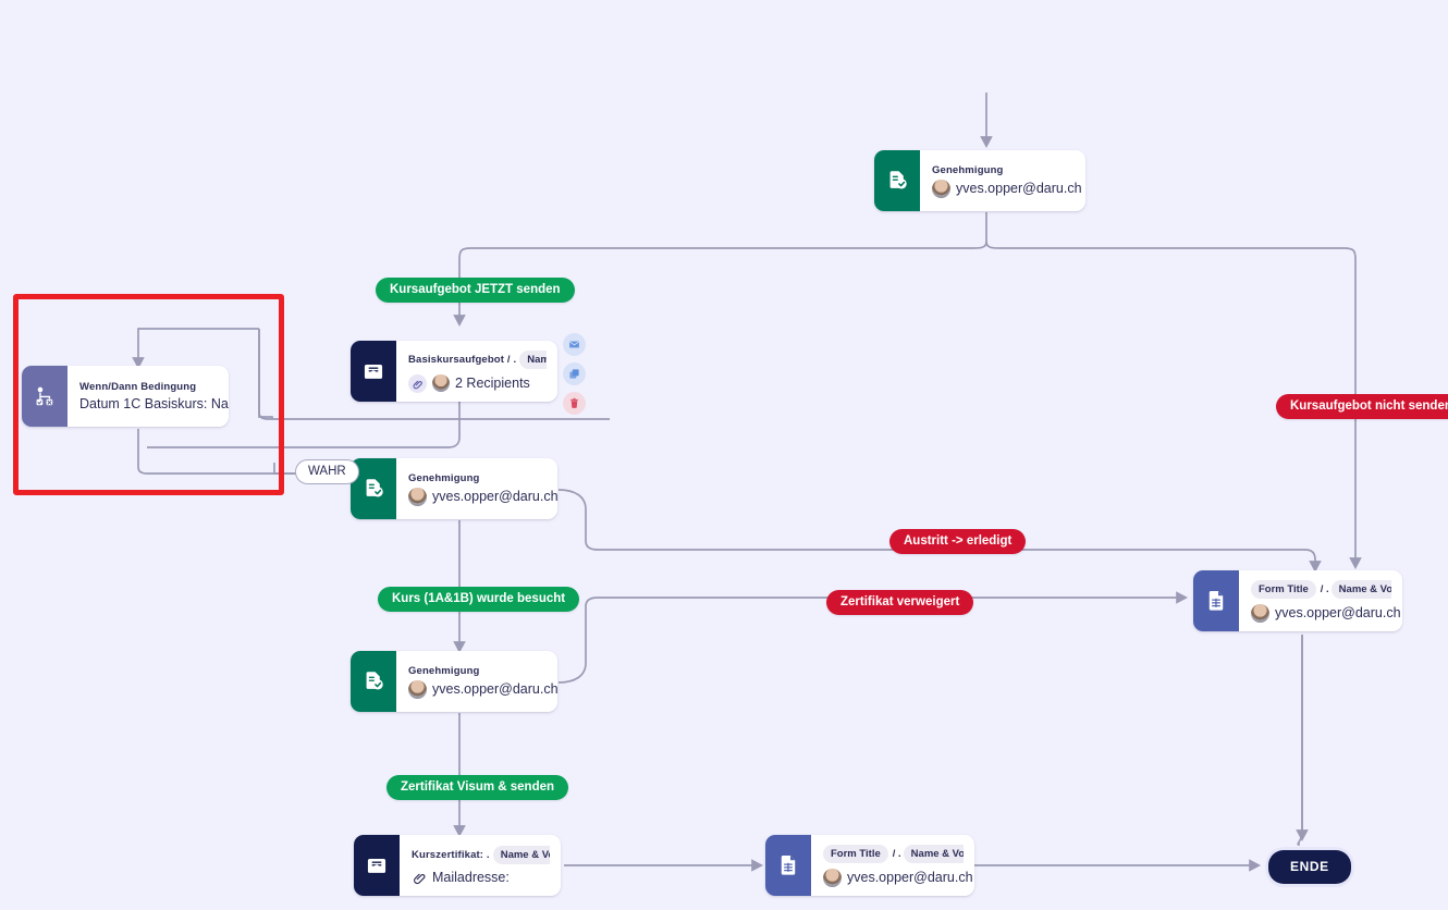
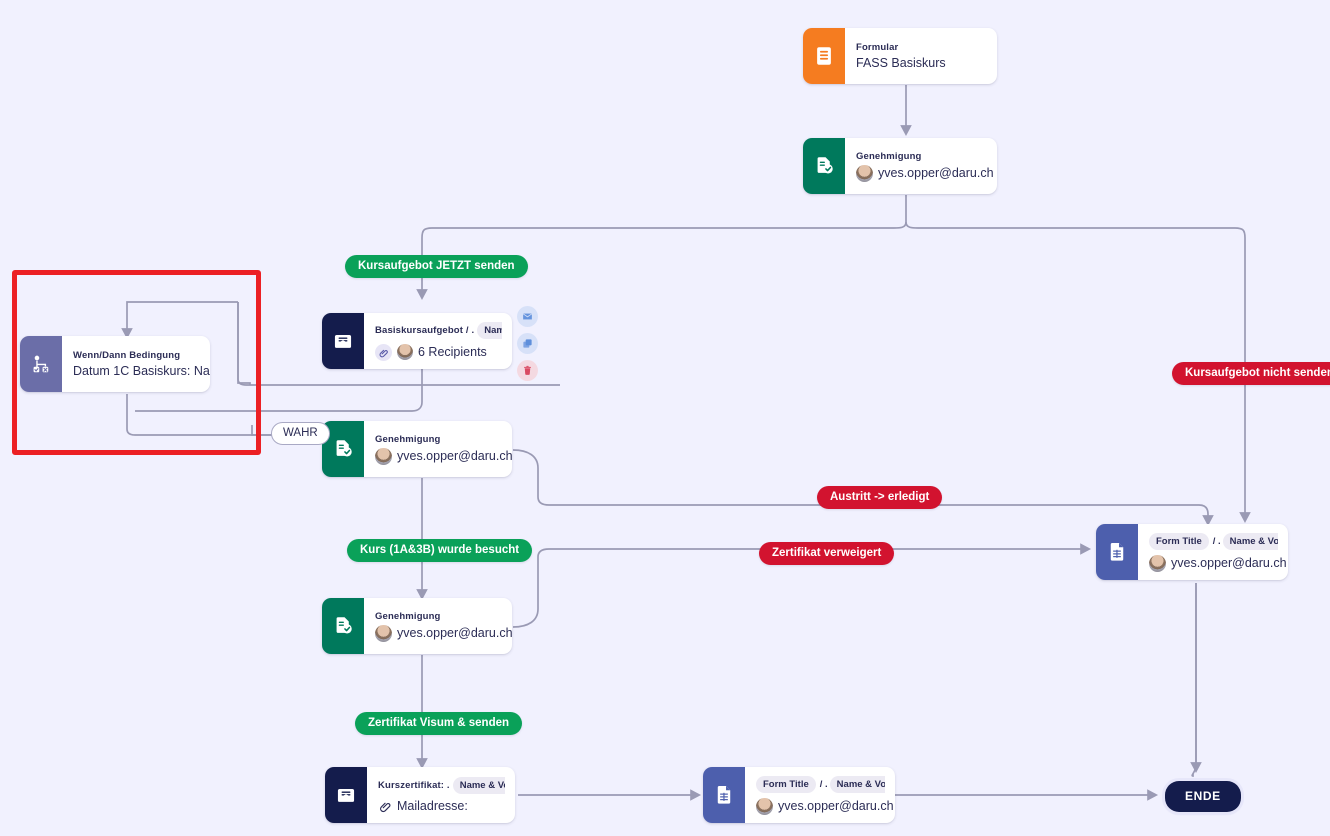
+ Formular
+ FASS Basiskurs
  Genehmigung
  yves.opper@daru.ch
  Wenn/Dann Bedingung
  Datum 1C Basiskurs: N
  Basiskursaufgebot / .
- 2 Recipients
+ 6 Recipients
  Genehmigung
  yves.opper@daru.ch
  Genehmigung
  yves.opper@daru.ch
  Kurszertifikat: .
  Mailadresse:
  Form Title
  / .
  Name & Vo
  yves.opper@daru.ch
  Form Title
  / .
  Name & Vo
  yves.opper@daru.ch
  Kursaufgebot JETZT senden
  Kursaufgebot nicht sende
  WAHR
  Austritt -> erledigt
  Zertifikat verweigert
- Kurs (1A&1B) wurde besucht
+ Kurs (1A&3B) wurde besucht
  Zertifikat Visum & senden
  ENDE
